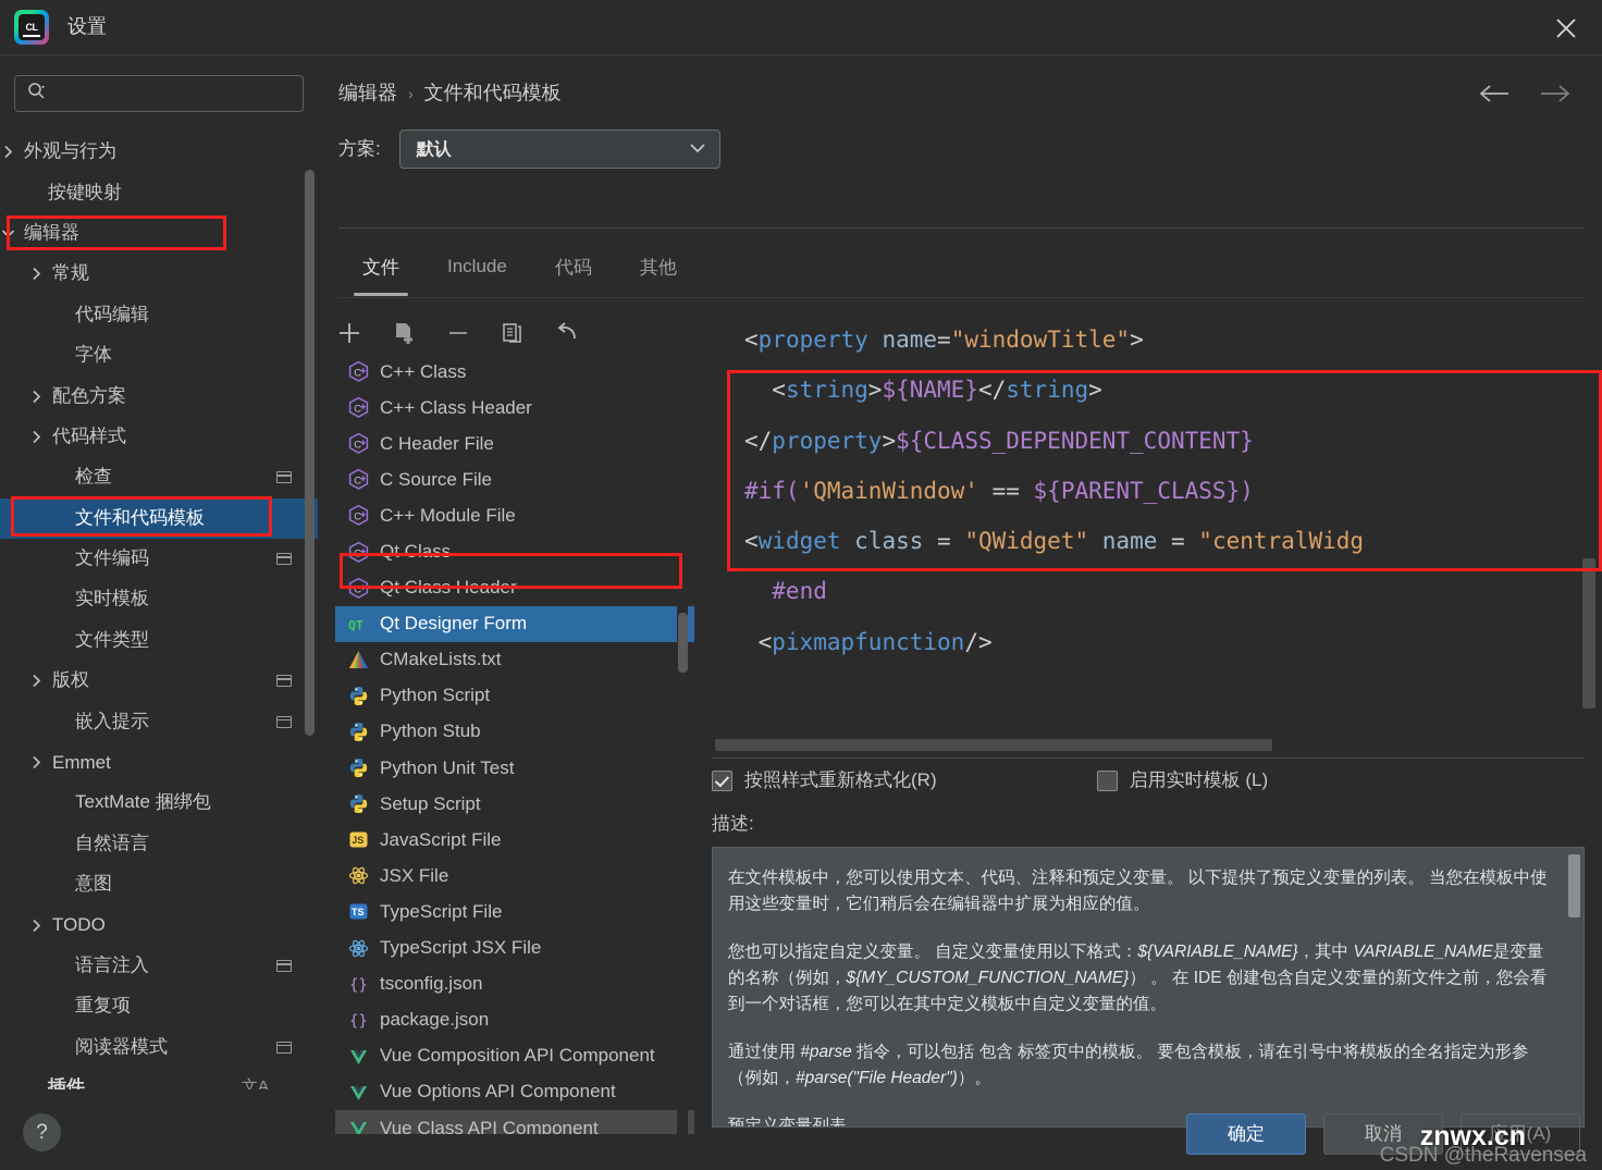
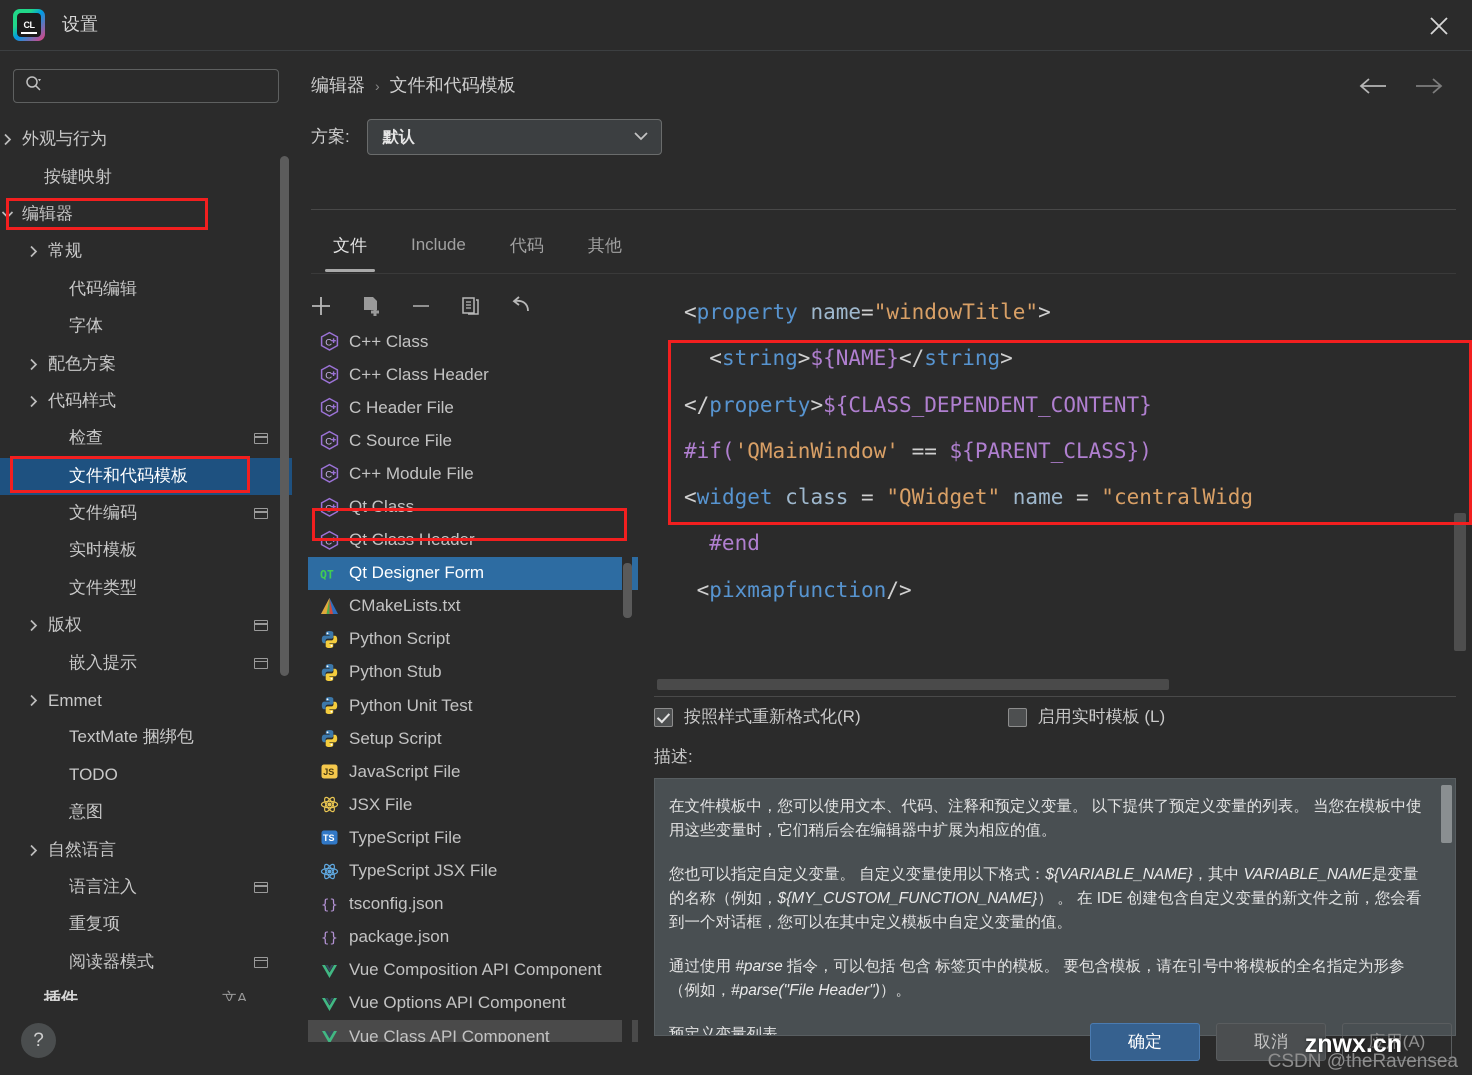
  CL
  设置
  外观与行为
  按键映射
  编辑器
  常规
  代码编辑
  字体
  配色方案
  代码样式
  检查
  文件和代码模板
  文件编码
  实时模板
  文件类型
  版权
  嵌入提示
  Emmet
  TextMate 捆绑包
- 自然语言
+ TODO
  意图
- TODO
+ 自然语言
  语言注入
  重复项
  阅读器模式
  插件
  文A
  ?
  编辑器
  ›
  文件和代码模板
  方案:
  默认
  文件
  Include
  代码
  其他
  C
  C++ Class
  C
  C++ Class Header
  C
  C Header File
  C
  C Source File
  C
  C++ Module File
  C
  Qt Class
  C
  Qt Class Header
  QT
  Qt Designer Form
  CMakeLists.txt
  Python Script
  Python Stub
  Python Unit Test
  Setup Script
  JS
  JavaScript File
  JSX File
  TS
  TypeScript File
  TypeScript JSX File
  {}
  tsconfig.json
  {}
  package.json
  Vue Composition API Component
  Vue Options API Component
  Vue Class API Component
  <property name="windowTitle">
  <string>${NAME}</string>
  </property>${CLASS_DEPENDENT_CONTENT}
  #if('QMainWindow' == ${PARENT_CLASS})
  <widget class = "QWidget" name = "centralWidg
  #end
  <pixmapfunction/>
  按照样式重新格式化(R)
  启用实时模板 (L)
  描述:
  在文件模板中，您可以使用文本、代码、注释和预定义变量。 以下提供了预定义变量的列表。 当您在模板中使用这些变量时，它们稍后会在编辑器中扩展为相应的值。
  您也可以指定自定义变量。 自定义变量使用以下格式：${VARIABLE_NAME}，其中 VARIABLE_NAME是变量的名称（例如，${MY_CUSTOM_FUNCTION_NAME}） 。 在 IDE 创建包含自定义变量的新文件之前，您会看到一个对话框，您可以在其中定义模板中自定义变量的值。
  通过使用 #parse 指令，可以包括 包含 标签页中的模板。 要包含模板，请在引号中将模板的全名指定为形参（例如，#parse("File Header")）。
  预定义变量列表
  确定
  取消
  应用(A)
  CSDN @theRavensea
  znwx.cn
